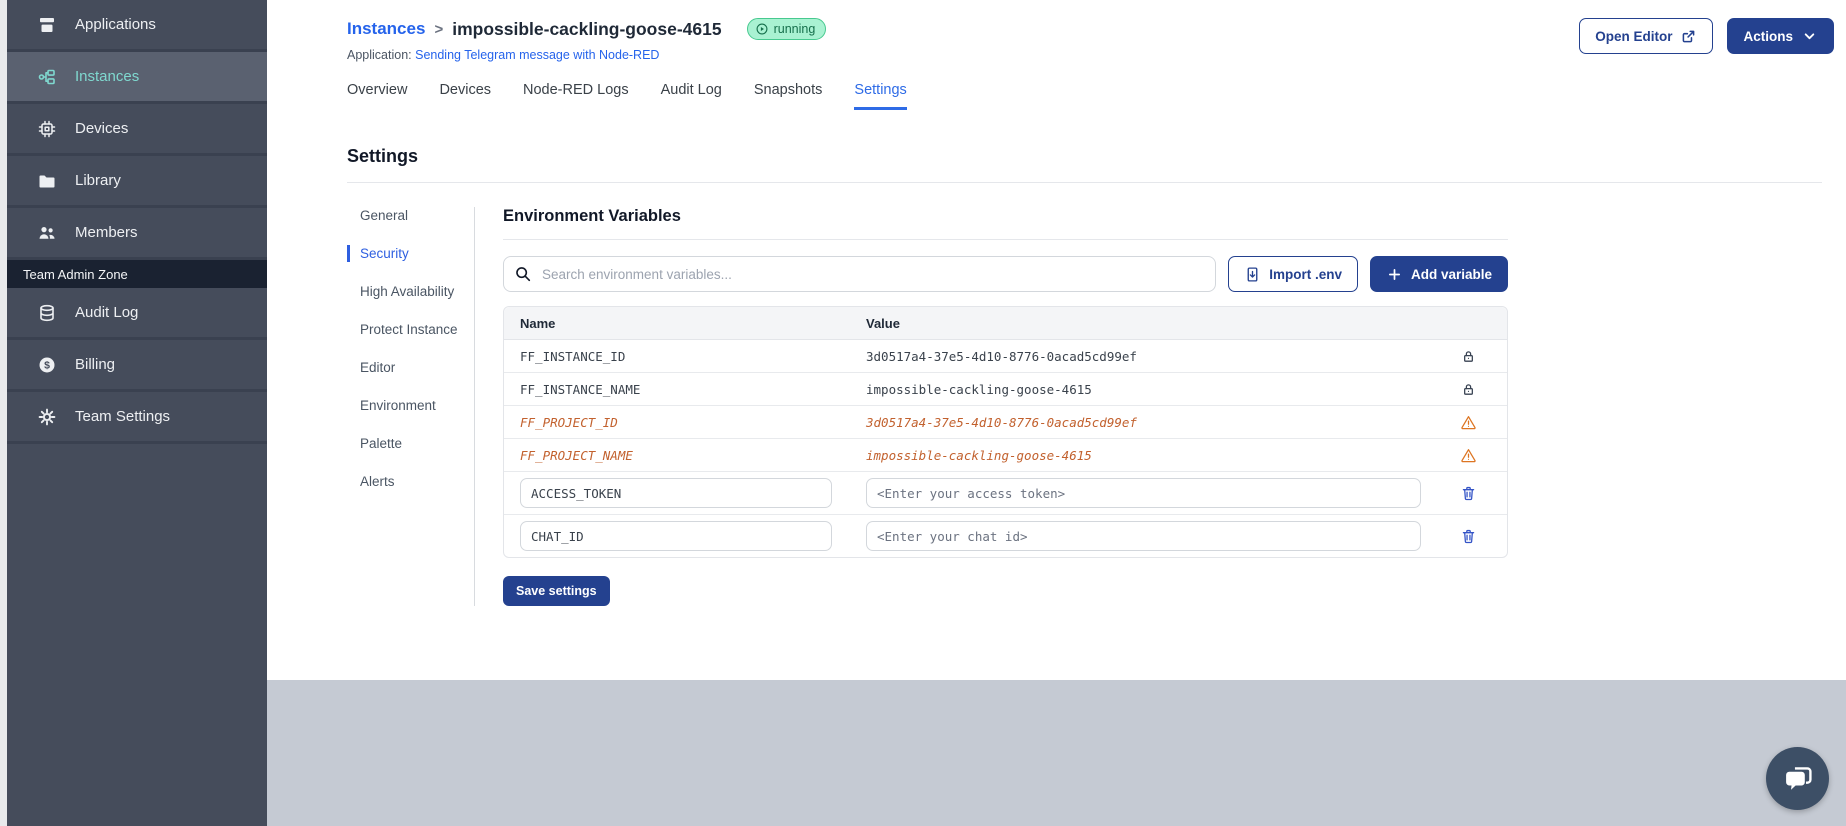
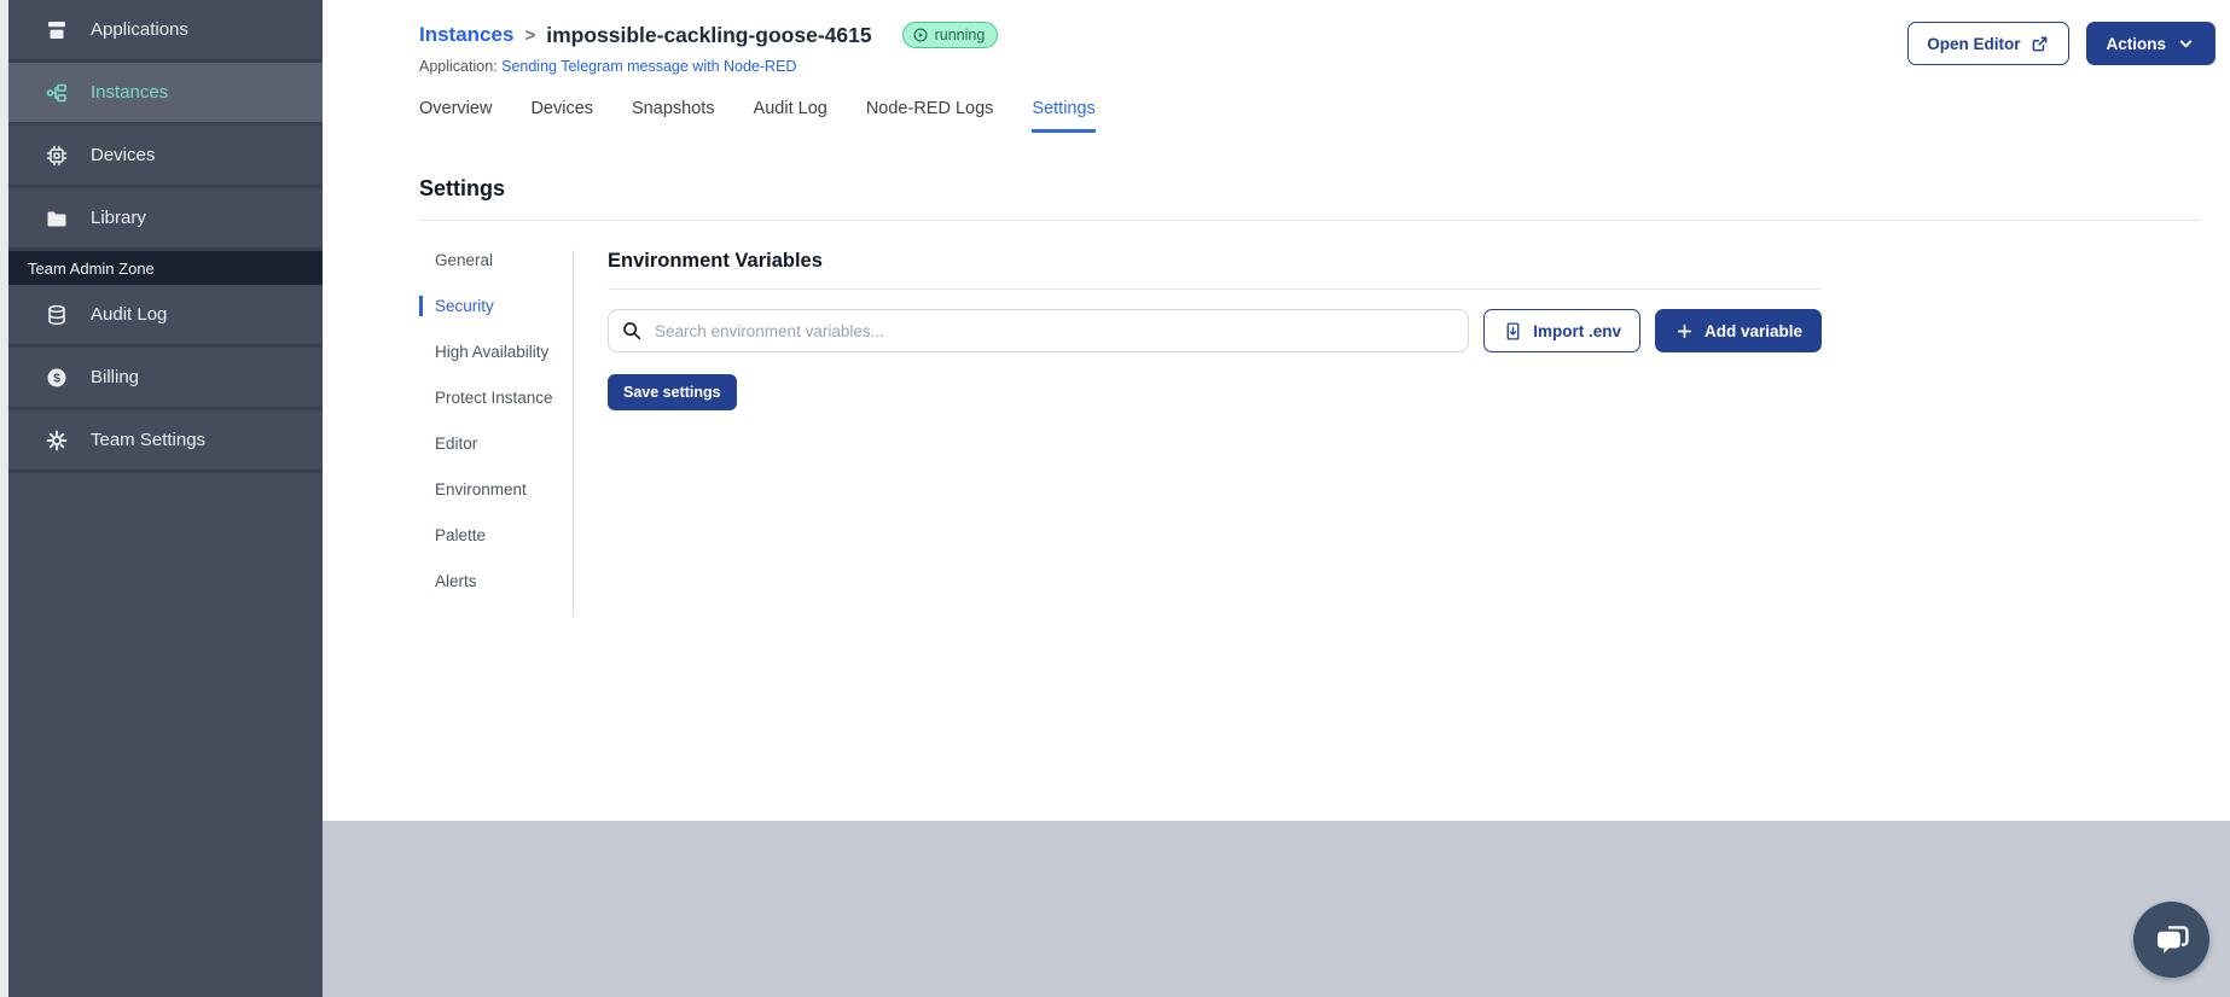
  Applications
  Instances
  Devices
  Library
- Members
  Team Admin Zone
  Audit Log
  $
  Billing
  Team Settings
  Instances
  >
  impossible-cackling-goose-4615
  running
  Application: Sending Telegram message with Node-RED
  Open Editor
  Actions
  Overview
  Devices
- Node-RED Logs
+ Snapshots
  Audit Log
- Snapshots
+ Node-RED Logs
  Settings
  Settings
  General
  Security
  High Availability
  Protect Instance
  Editor
  Environment
  Palette
  Alerts
  Environment Variables
  Search environment variables...
  Import .env
  Add variable
- Name	Value
- FF_INSTANCE_ID	3d0517a4-37e5-4d10-8776-0acad5cd99ef
- FF_INSTANCE_NAME	impossible-cackling-goose-4615
- FF_PROJECT_ID	3d0517a4-37e5-4d10-8776-0acad5cd99ef
- FF_PROJECT_NAME	impossible-cackling-goose-4615
- ACCESS_TOKEN	<Enter your access token>
- CHAT_ID	<Enter your chat id>
  Save settings
